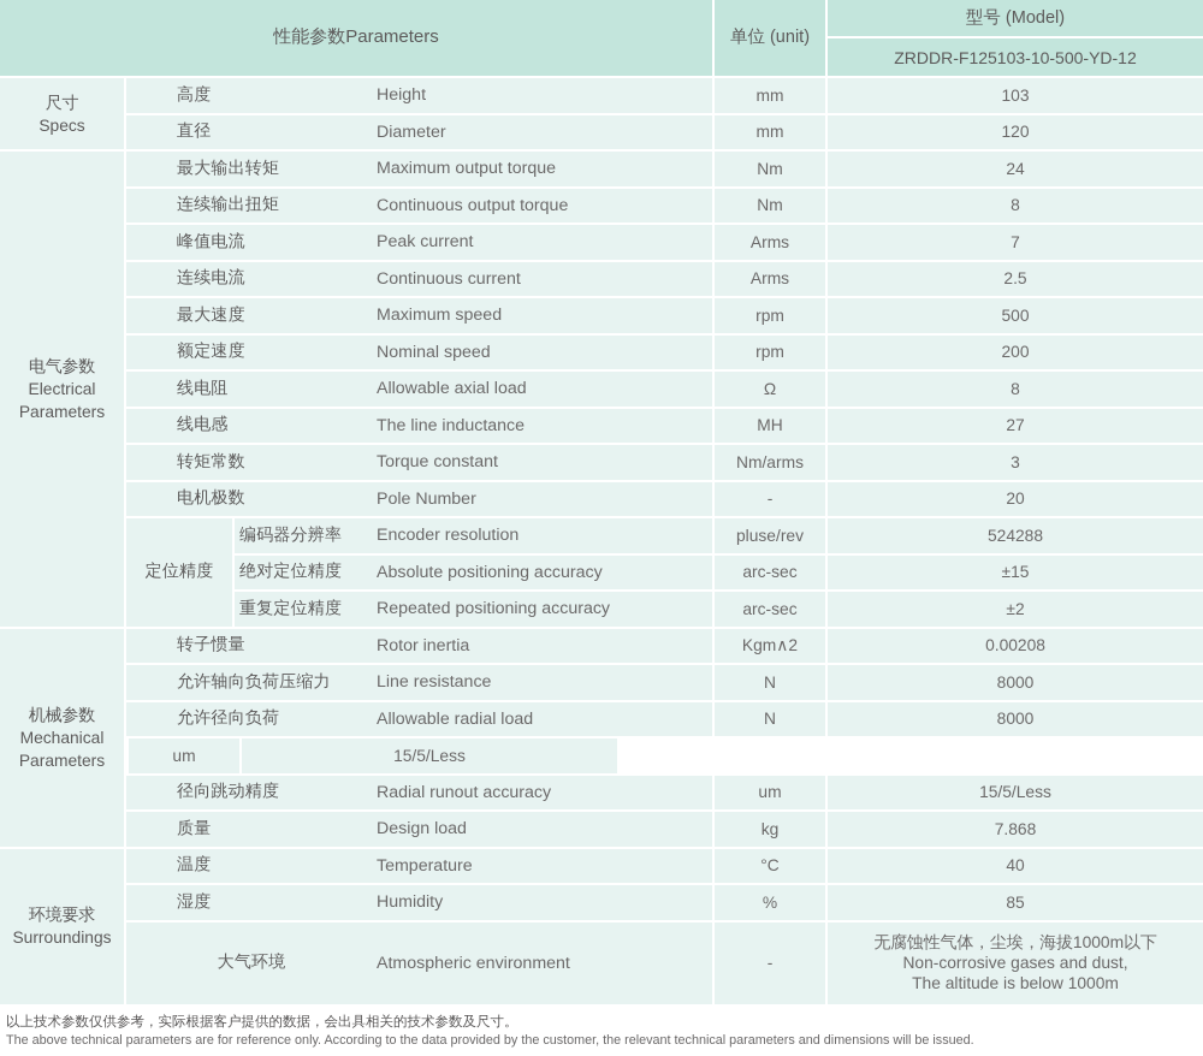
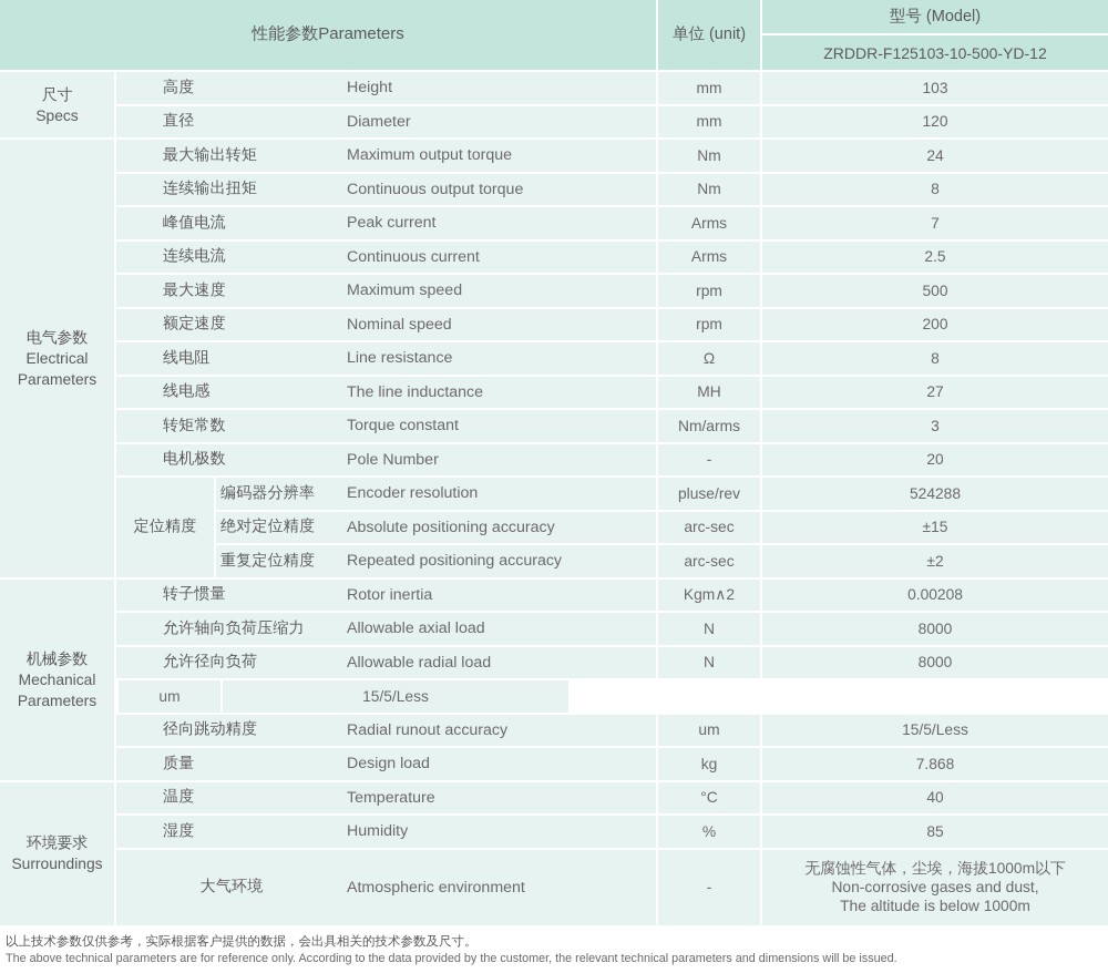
  性能参数Parameters
  单位 (unit)
  型号 (Model)
  ZRDDR-F125103-10-500-YD-12
  尺寸
  Specs
  高度
  Height
  mm
  103
  直径
  Diameter
  mm
  120
  电气参数
  Electrical
  Parameters
  最大输出转矩
  Maximum output torque
  Nm
  24
  连续输出扭矩
  Continuous output torque
  Nm
  8
  峰值电流
  Peak current
  Arms
  7
  连续电流
  Continuous current
  Arms
  2.5
  最大速度
  Maximum speed
  rpm
  500
  额定速度
  Nominal speed
  rpm
  200
  线电阻
- Allowable axial load
+ Line resistance
  Ω
  8
  线电感
  The line inductance
  MH
  27
  转矩常数
  Torque constant
  Nm/arms
  3
  电机极数
  Pole Number
  -
  20
  定位精度
  编码器分辨率
  Encoder resolution
  pluse/rev
  524288
  绝对定位精度
  Absolute positioning accuracy
  arc-sec
  ±15
  重复定位精度
  Repeated positioning accuracy
  arc-sec
  ±2
  机械参数
  Mechanical
  Parameters
  转子惯量
  Rotor inertia
  Kgm∧2
  0.00208
  允许轴向负荷压缩力
- Line resistance
+ Allowable axial load
  N
  8000
  允许径向负荷
  Allowable radial load
  N
  8000
  um
  15/5/Less
  径向跳动精度
  Radial runout accuracy
  um
  15/5/Less
  质量
  Design load
  kg
  7.868
  环境要求
  Surroundings
  温度
  Temperature
  °C
  40
  湿度
  Humidity
  %
  85
  大气环境
  Atmospheric environment
  -
  无腐蚀性气体，尘埃，海拔1000m以下
  Non-corrosive gases and dust,
  The altitude is below 1000m
  以上技术参数仅供参考，实际根据客户提供的数据，会出具相关的技术参数及尺寸。
  The above technical parameters are for reference only. According to the data provided by the customer, the relevant technical parameters and dimensions will be issued.
